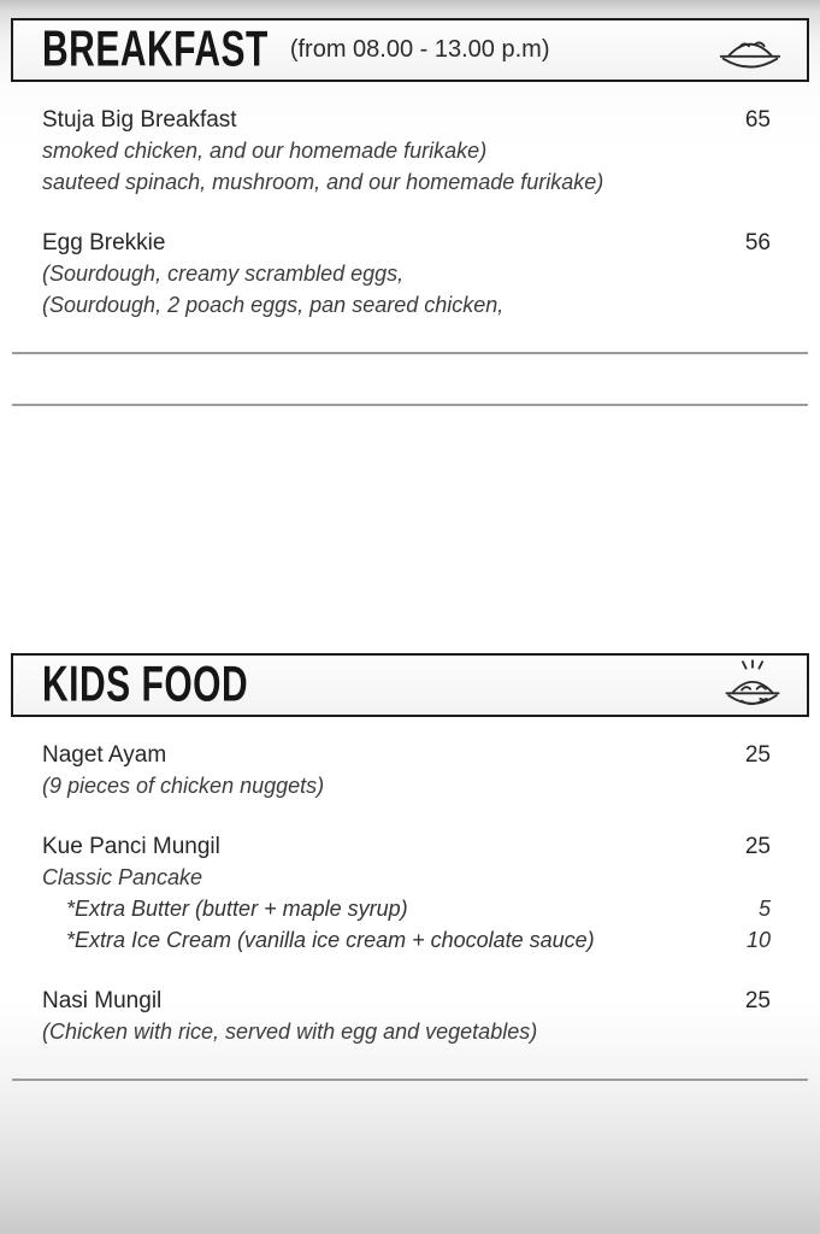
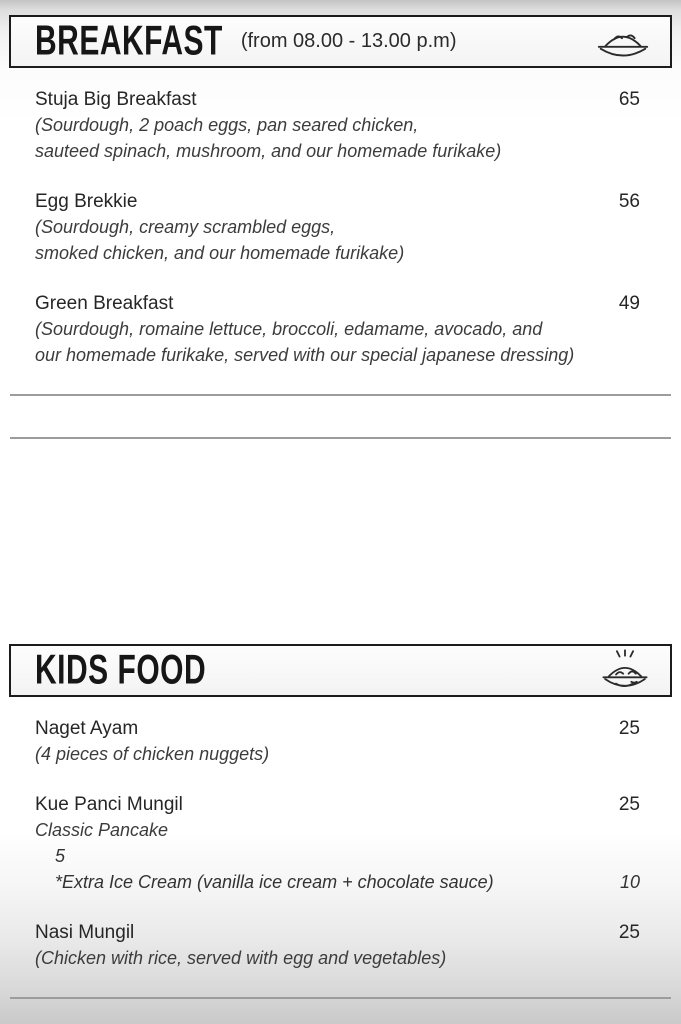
  BREAKFAST
  (from 08.00 - 13.00 p.m)
  Stuja Big Breakfast
  65
- smoked chicken, and our homemade furikake)
+ (Sourdough, 2 poach eggs, pan seared chicken,
  sauteed spinach, mushroom, and our homemade furikake)
  Egg Brekkie
  56
  (Sourdough, creamy scrambled eggs,
- (Sourdough, 2 poach eggs, pan seared chicken,
+ smoked chicken, and our homemade furikake)
+ Green Breakfast
+ 49
+ (Sourdough, romaine lettuce, broccoli, edamame, avocado, and
+ our homemade furikake, served with our special japanese dressing)
  KIDS FOOD
  Naget Ayam
  25
- (9 pieces of chicken nuggets)
+ (4 pieces of chicken nuggets)
  Kue Panci Mungil
  25
  Classic Pancake
- *Extra Butter (butter + maple syrup)
  5
  *Extra Ice Cream (vanilla ice cream + chocolate sauce)
  10
  Nasi Mungil
  25
  (Chicken with rice, served with egg and vegetables)
